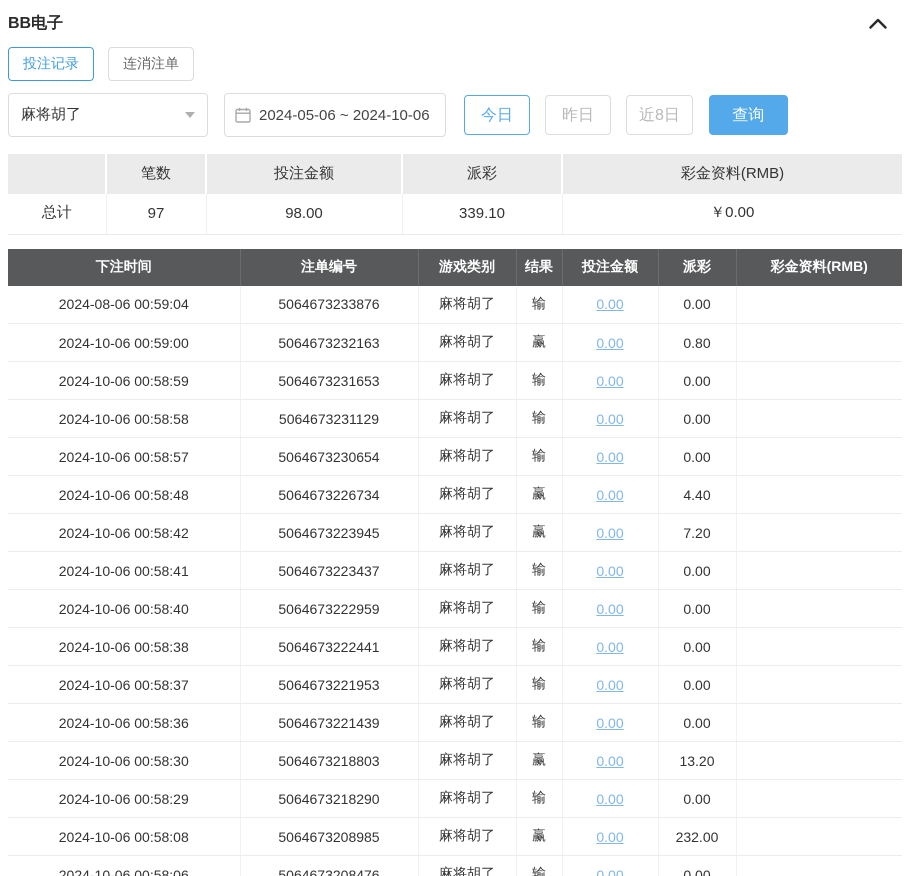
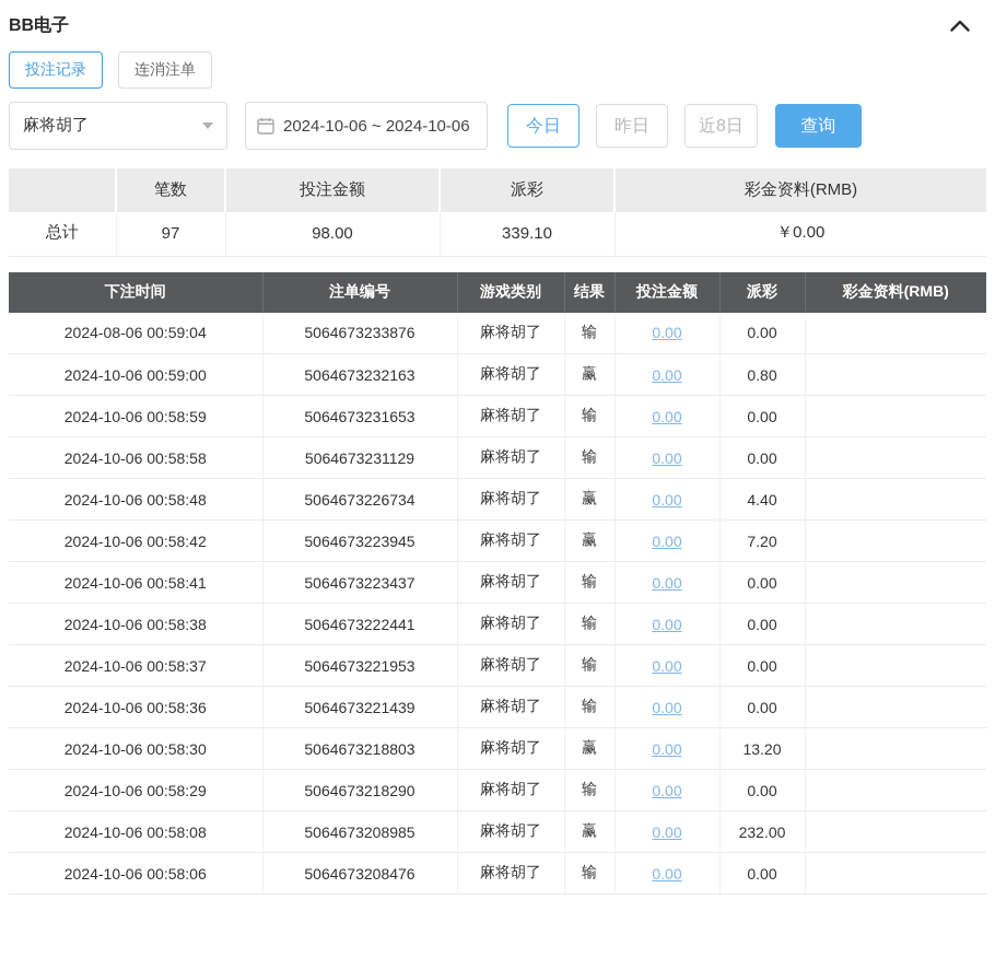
  BB电子
  投注记录
  连消注单
  麻将胡了
- 2024-05-06 ~ 2024-10-06
+ 2024-10-06 ~ 2024-10-06
  今日
  昨日
  近8日
  查询
  	笔数	投注金额	派彩	彩金资料(RMB)
  总计	97	98.00	339.10	￥0.00
  下注时间	注单编号	游戏类别	结果	投注金额	派彩	彩金资料(RMB)
  2024-08-06 00:59:04	5064673233876	麻将胡了	输	0.00	0.00
  2024-10-06 00:59:00	5064673232163	麻将胡了	赢	0.00	0.80
  2024-10-06 00:58:59	5064673231653	麻将胡了	输	0.00	0.00
  2024-10-06 00:58:58	5064673231129	麻将胡了	输	0.00	0.00
- 2024-10-06 00:58:57	5064673230654	麻将胡了	输	0.00	0.00
  2024-10-06 00:58:48	5064673226734	麻将胡了	赢	0.00	4.40
  2024-10-06 00:58:42	5064673223945	麻将胡了	赢	0.00	7.20
  2024-10-06 00:58:41	5064673223437	麻将胡了	输	0.00	0.00
- 2024-10-06 00:58:40	5064673222959	麻将胡了	输	0.00	0.00
  2024-10-06 00:58:38	5064673222441	麻将胡了	输	0.00	0.00
  2024-10-06 00:58:37	5064673221953	麻将胡了	输	0.00	0.00
  2024-10-06 00:58:36	5064673221439	麻将胡了	输	0.00	0.00
  2024-10-06 00:58:30	5064673218803	麻将胡了	赢	0.00	13.20
  2024-10-06 00:58:29	5064673218290	麻将胡了	输	0.00	0.00
  2024-10-06 00:58:08	5064673208985	麻将胡了	赢	0.00	232.00
  2024-10-06 00:58:06	5064673208476	麻将胡了	输	0.00	0.00
